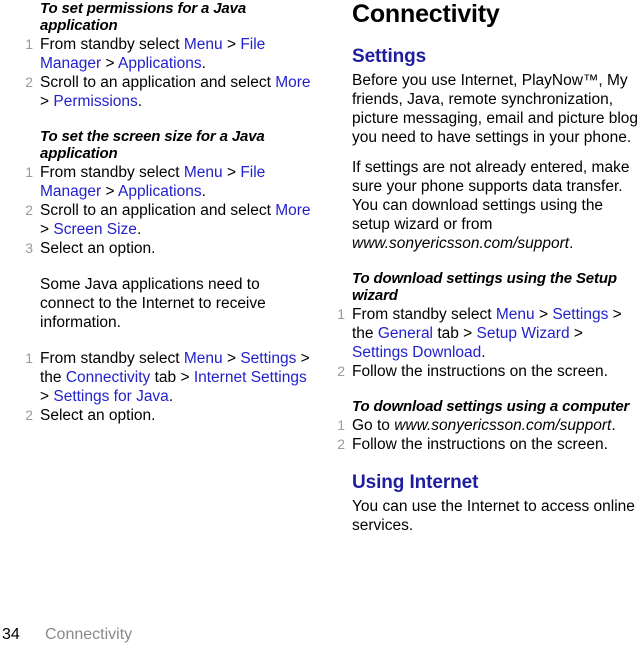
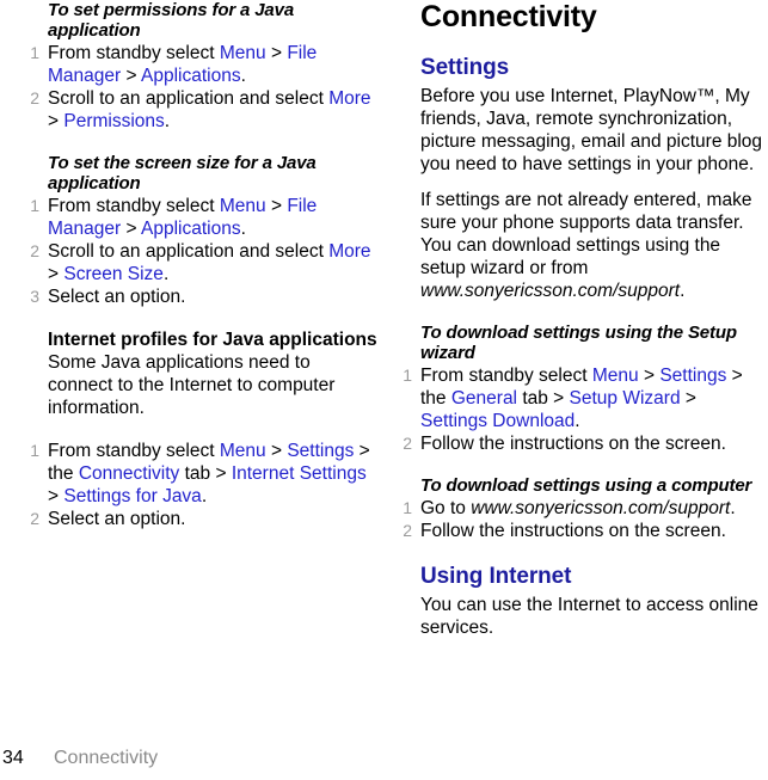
  To set permissions for a Java application
  1
  From standby select Menu > File Manager > Applications.
  2
  Scroll to an application and select More > Permissions.
  To set the screen size for a Java application
  1
  From standby select Menu > File Manager > Applications.
  2
  Scroll to an application and select More > Screen Size.
  3
  Select an option.
+ Internet profiles for Java applications
- Some Java applications need to connect to the Internet to receive information.
+ Some Java applications need to connect to the Internet to computer information.
  1
  From standby select Menu > Settings > the Connectivity tab > Internet Settings > Settings for Java.
  2
  Select an option.
  Connectivity
  Settings
  Before you use Internet, PlayNow™, My friends, Java, remote synchronization, picture messaging, email and picture blog you need to have settings in your phone.
  If settings are not already entered, make sure your phone supports data transfer. You can download settings using the setup wizard or from www.sonyericsson.com/support.
  To download settings using the Setup wizard
  1
  From standby select Menu > Settings > the General tab > Setup Wizard > Settings Download.
  2
  Follow the instructions on the screen.
  To download settings using a computer
  1
  Go to www.sonyericsson.com/support.
  2
  Follow the instructions on the screen.
  Using Internet
  You can use the Internet to access online services.
  34
  Connectivity
